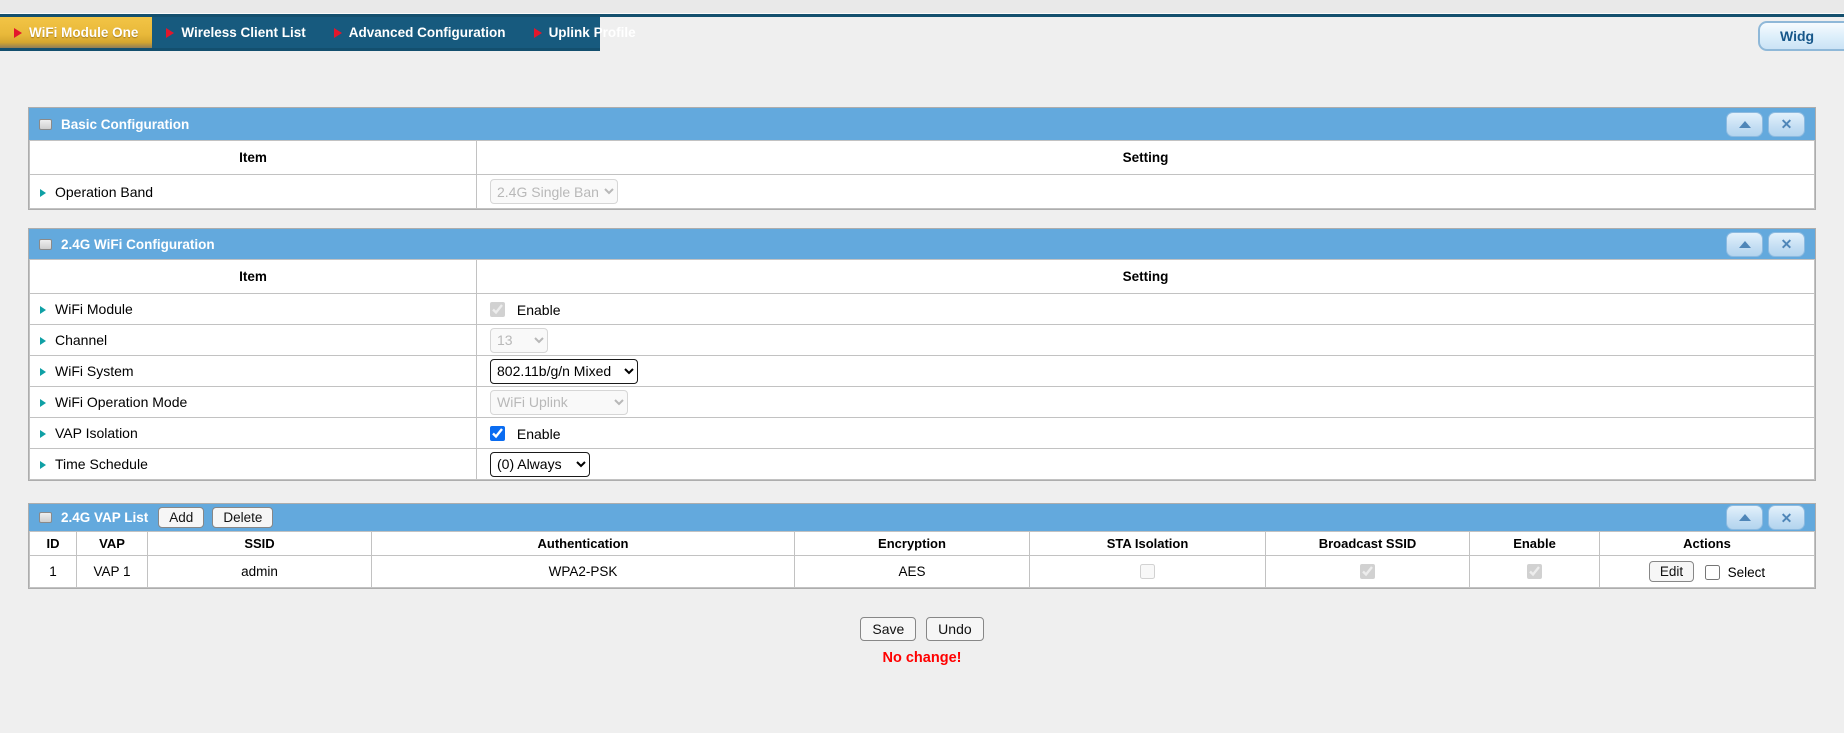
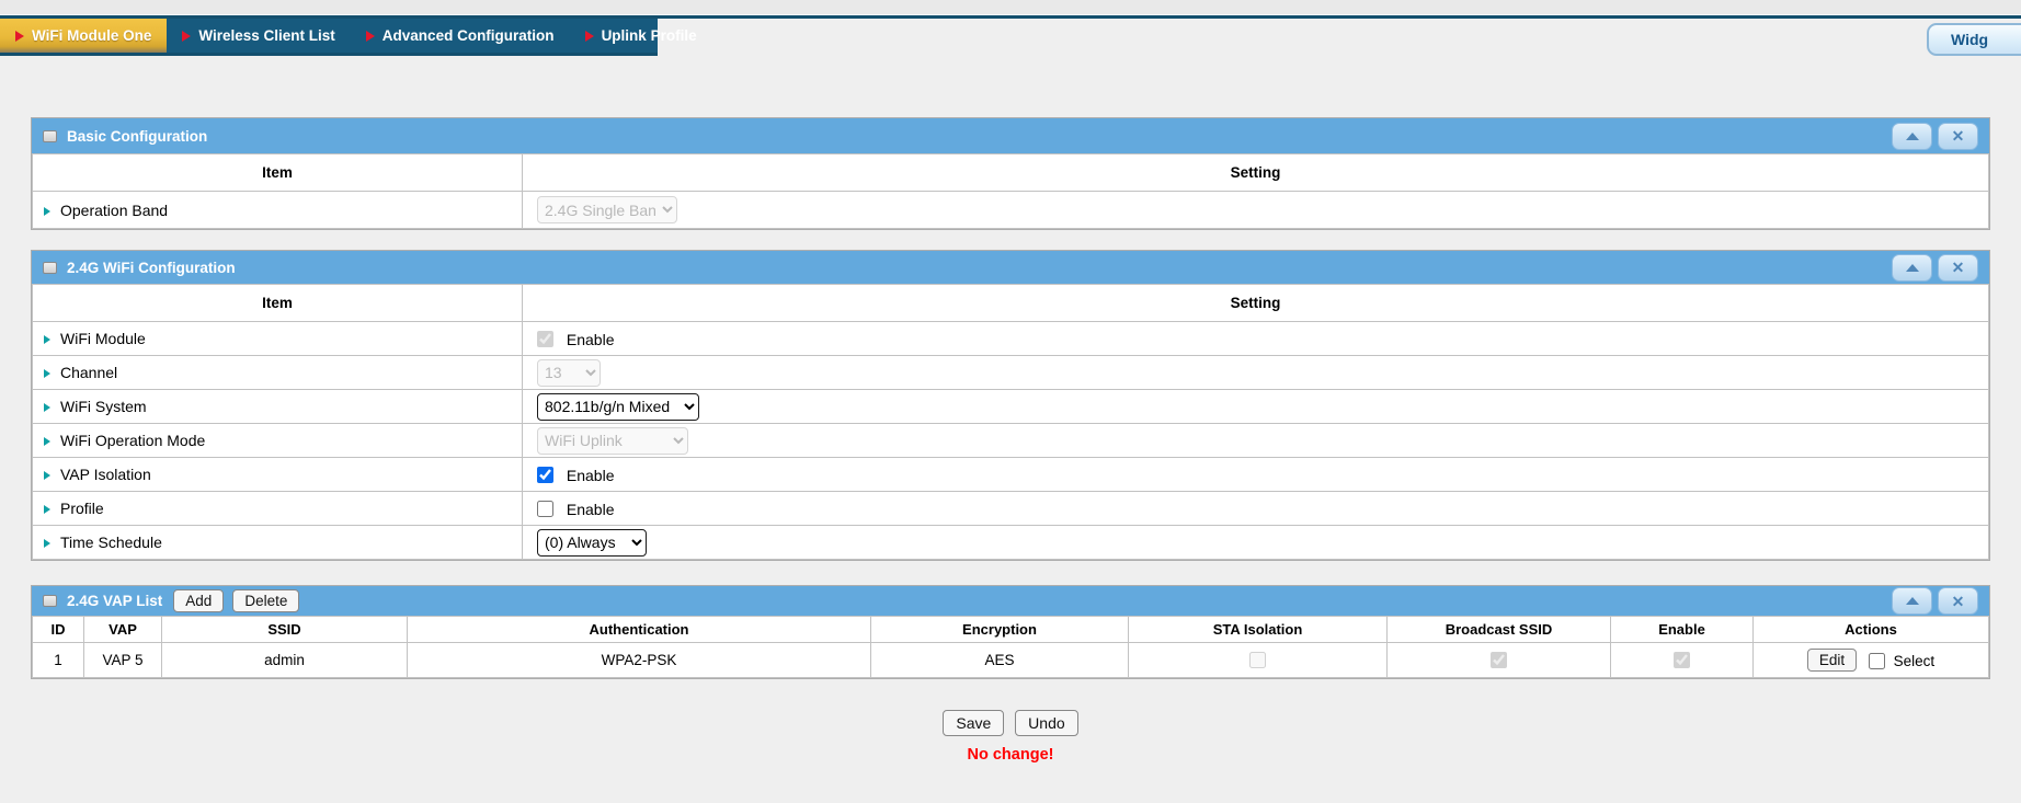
  WiFi Module One
  Wireless Client List
  Advanced Configuration
  Uplink Profile
  Widg
  Basic Configuration
  ✕
  Item	Setting
  Operation Band	2.4G Single Ban
  2.4G WiFi Configuration
  ✕
  Item	Setting
  WiFi Module	Enable
  Channel	13
  WiFi System	802.11b/g/n Mixed
  WiFi Operation Mode	WiFi Uplink
  VAP Isolation	Enable
+ Profile	Enable
  Time Schedule	(0) Always
  2.4G VAP List
  Add
  Delete
  ✕
  ID	VAP	SSID	Authentication	Encryption	STA Isolation	Broadcast SSID	Enable	Actions
- 1	VAP 1	admin	WPA2-PSK	AES				Edit Select
+ 1	VAP 5	admin	WPA2-PSK	AES				Edit Select
  Save Undo
  No change!
